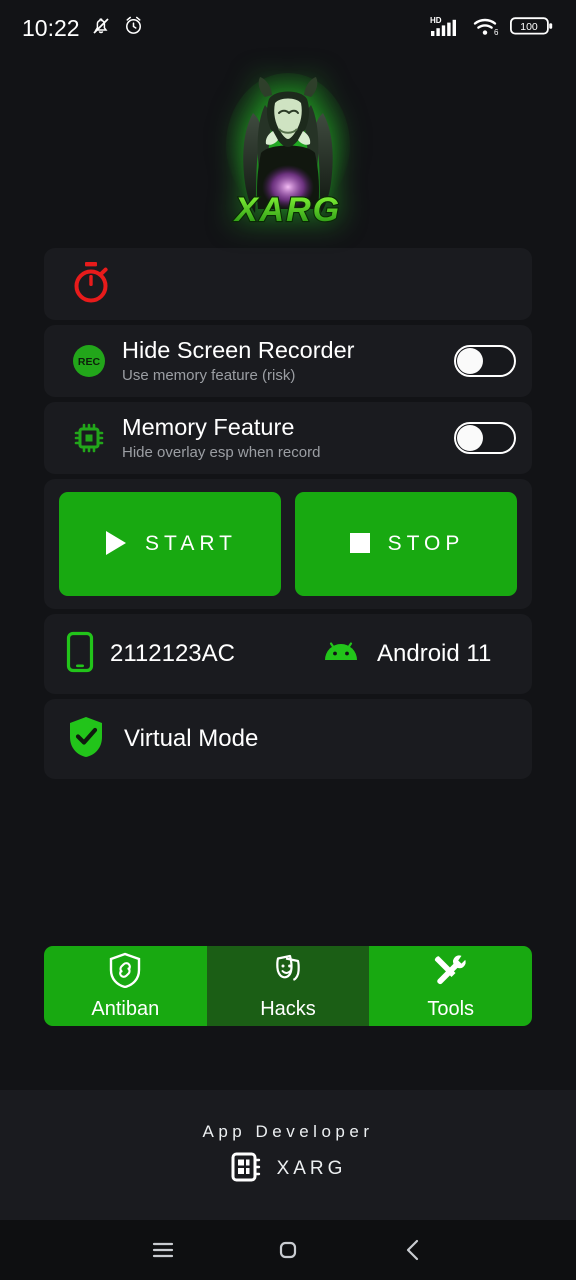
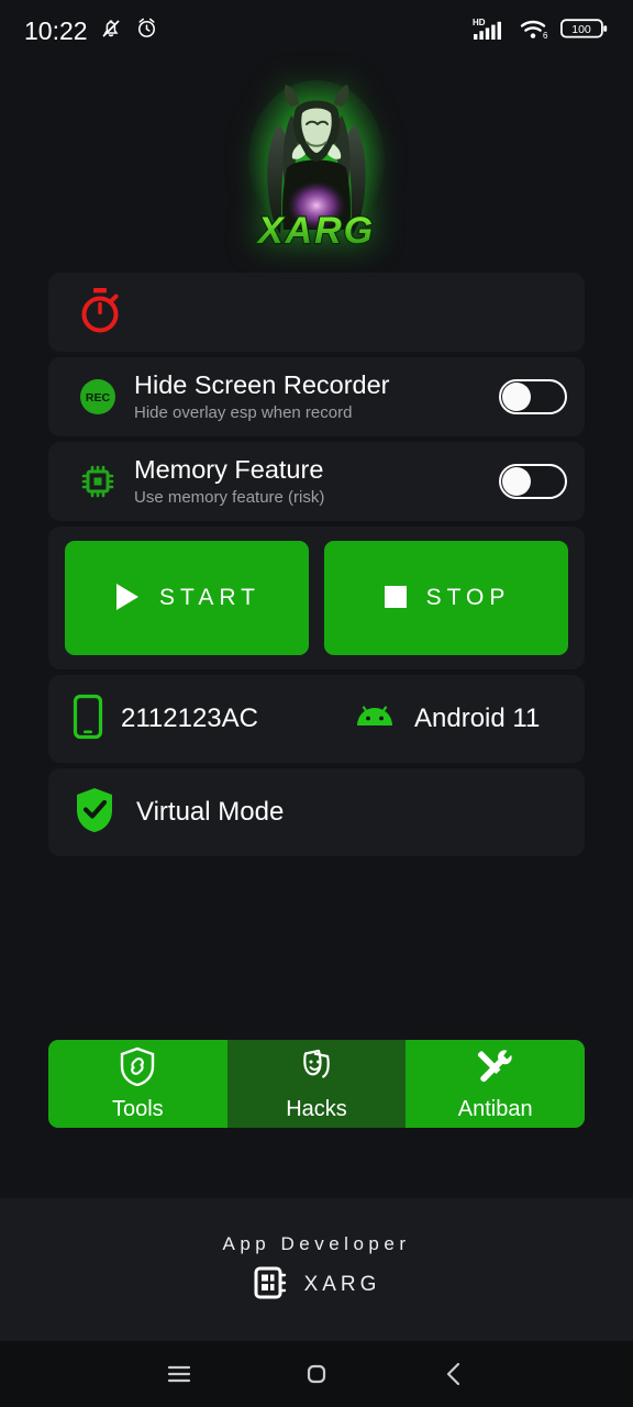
  10:22
  HD
  6
  100
  XARG
  REC
  Hide Screen Recorder
- Use memory feature (risk)
+ Hide overlay esp when record
  Memory Feature
- Hide overlay esp when record
+ Use memory feature (risk)
  START
  STOP
  2112123AC
  Android 11
  Virtual Mode
- Antiban
+ Tools
  Hacks
- Tools
+ Antiban
  App Developer
  XARG
